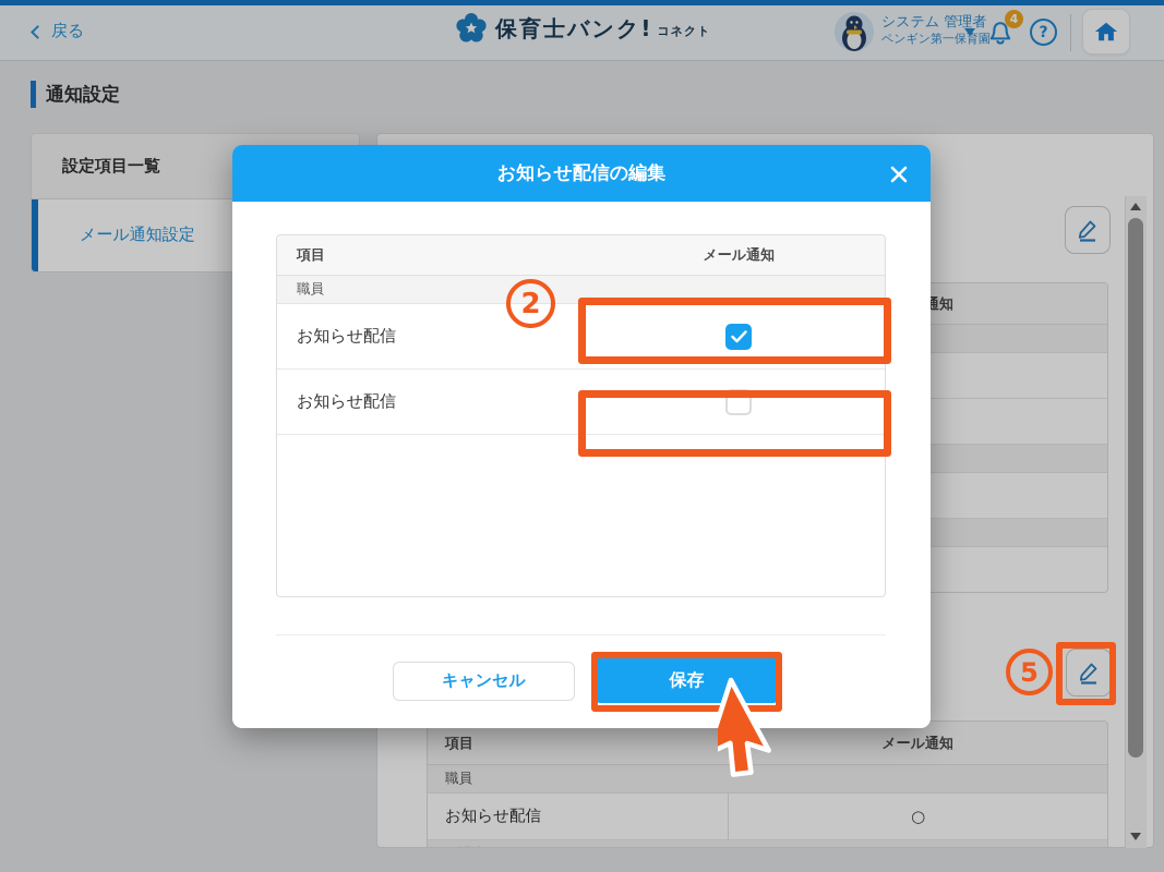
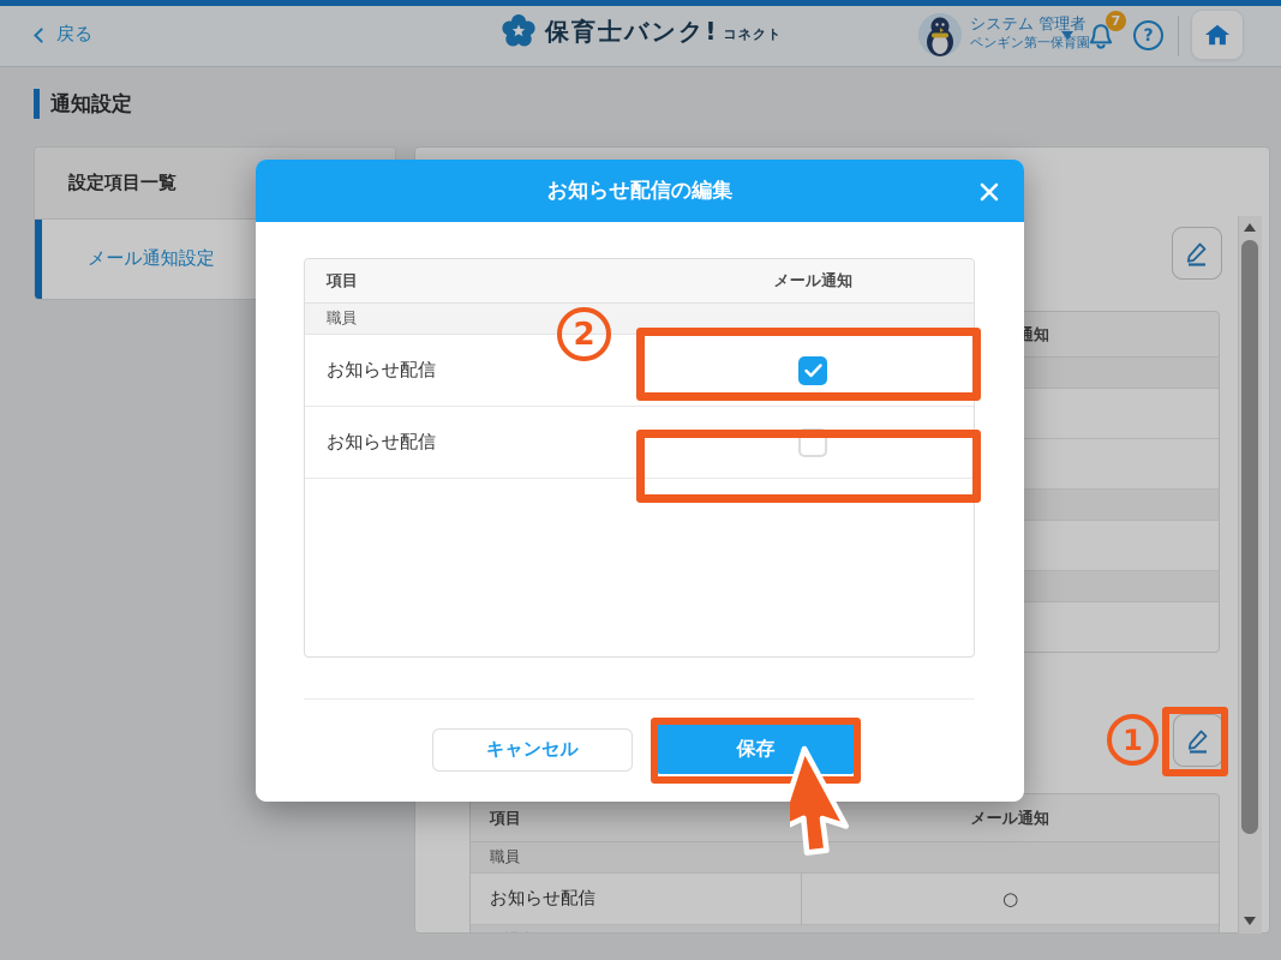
  戻る
  保育士バンク!
  コネクト
  システム 管理者
  ペンギン第一保育園
- 4
+ 7
  ?
  通知設定
  設定項目一覧
  メール通知設定
  項目
  メール通知
  職員
  お知らせ配信
  ○
  お知らせ配信の編集
  項目
  メール通知
  職員
  お知らせ配信
  お知らせ配信
  キャンセル
  保存
  2
- 5
+ 1
